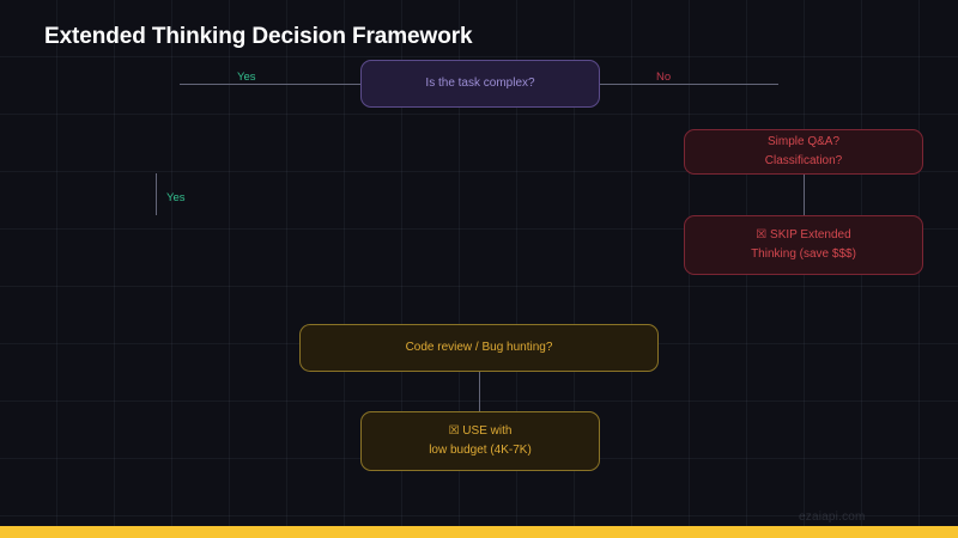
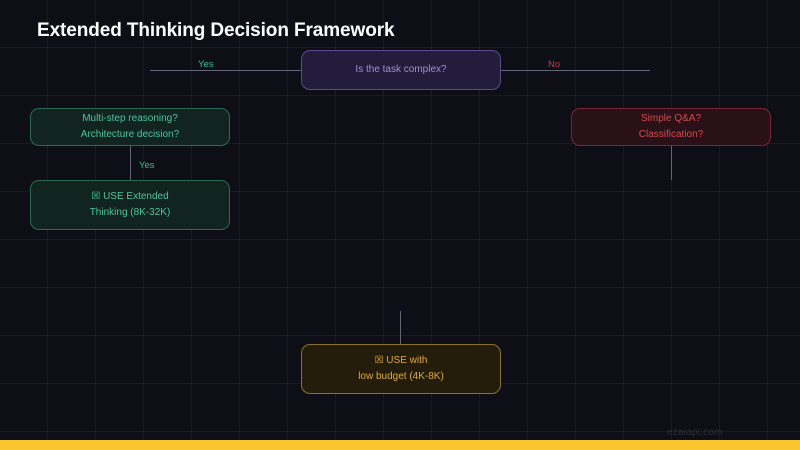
  Extended Thinking Decision Framework
  Yes
  No
  Yes
  Is the task complex?
+ Multi-step reasoning?
+ Architecture decision?
+ ☒ USE Extended
+ Thinking (8K-32K)
  Simple Q&A?
  Classification?
- ☒ SKIP Extended
- Thinking (save $$$)
- Code review / Bug hunting?
  ☒ USE with
- low budget (4K-7K)
+ low budget (4K-8K)
  ezaiapi.com
